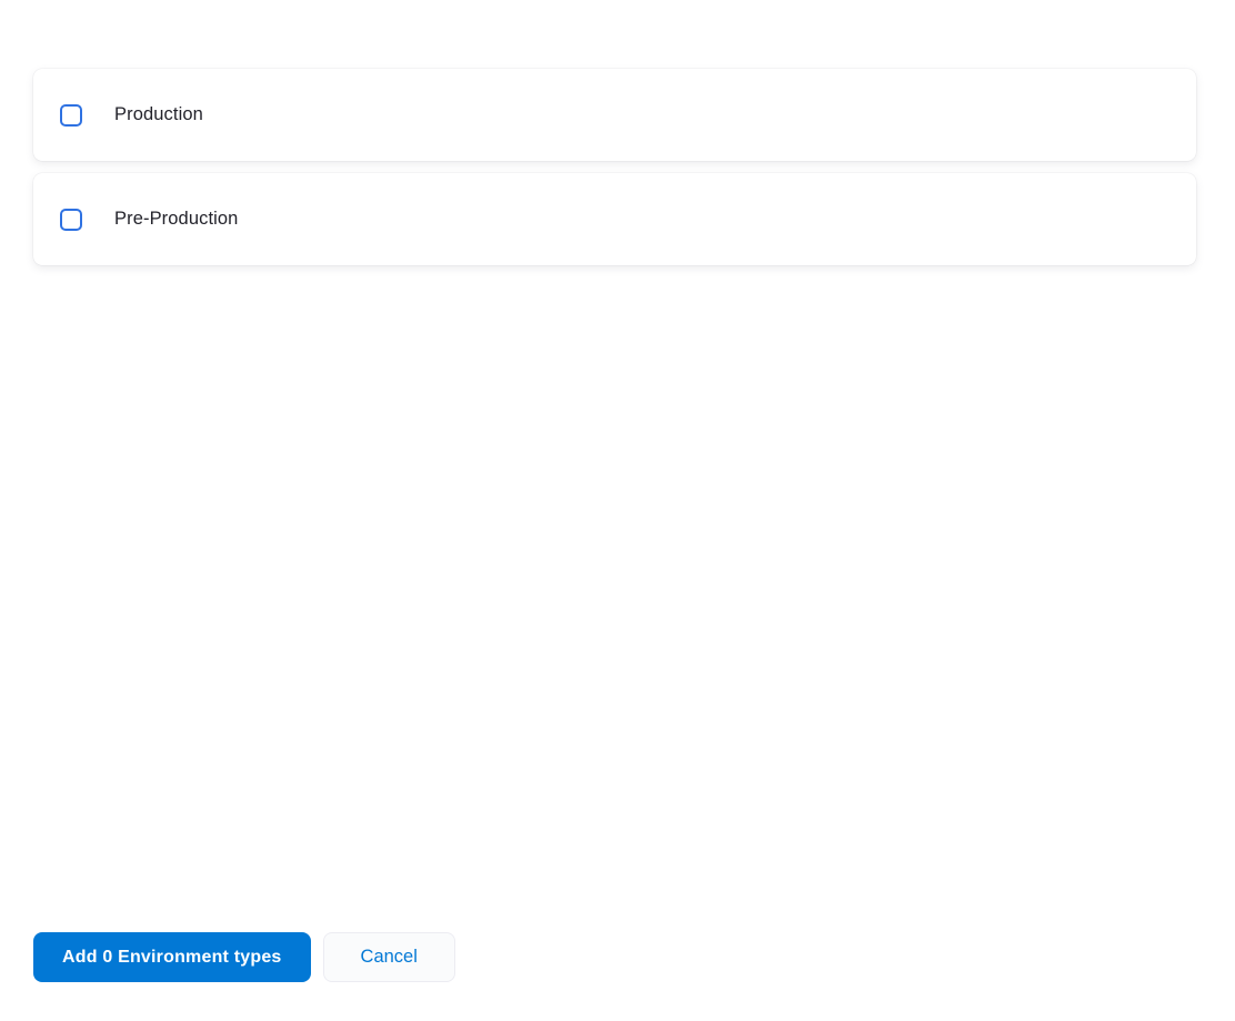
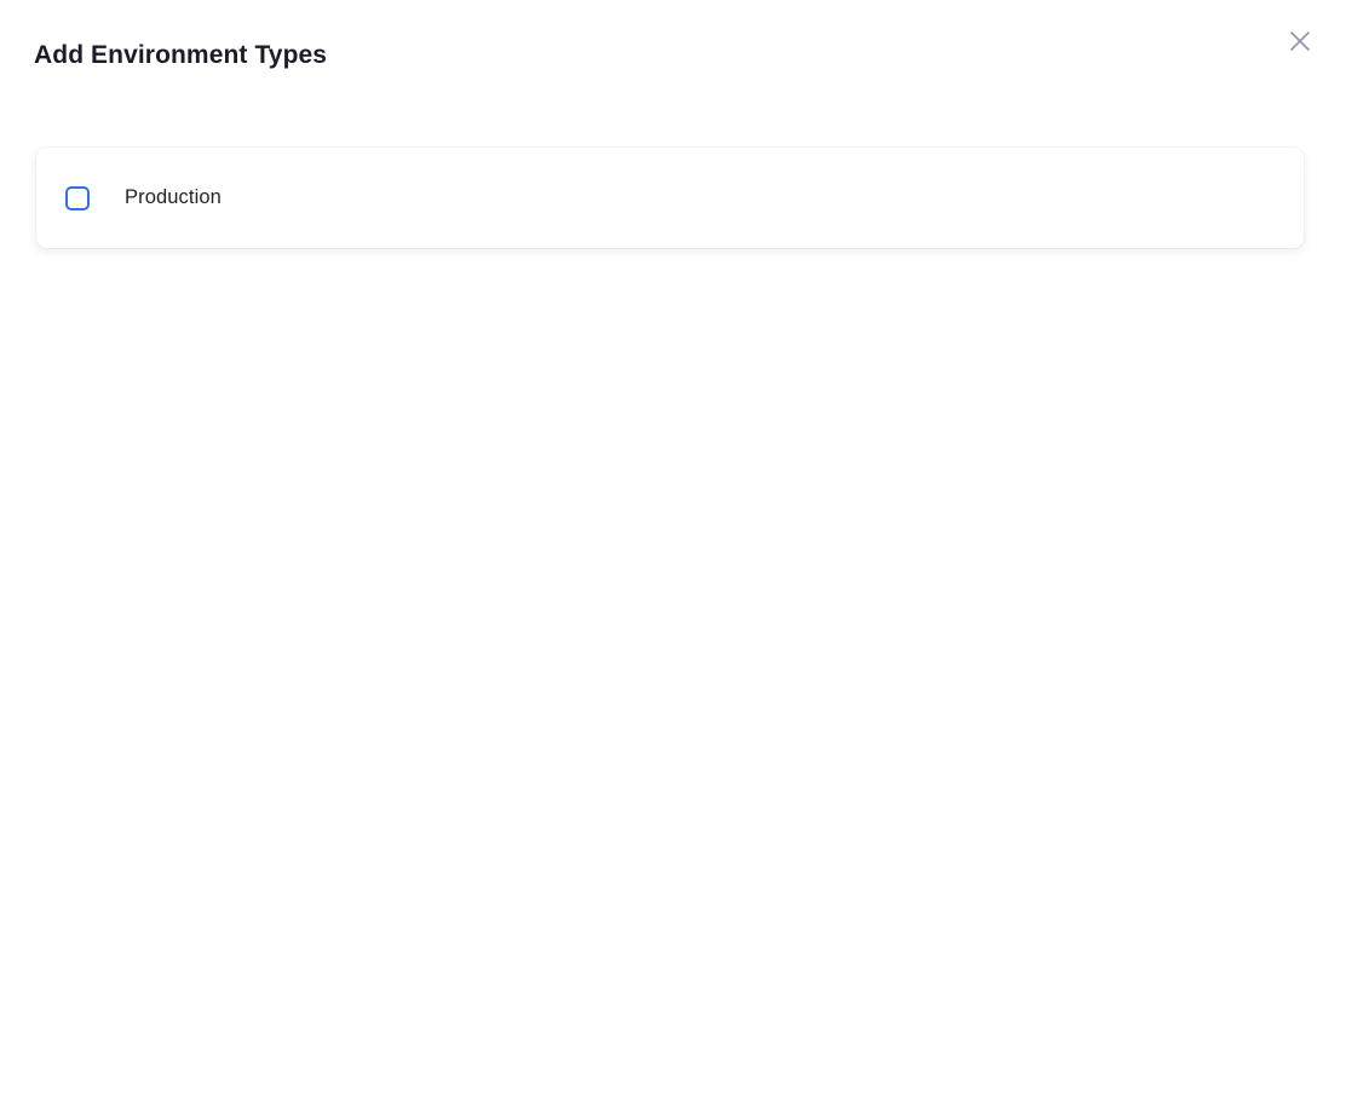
+ Add Environment Types
  Production
- Pre-Production
- Add 0 Environment types
- Cancel
